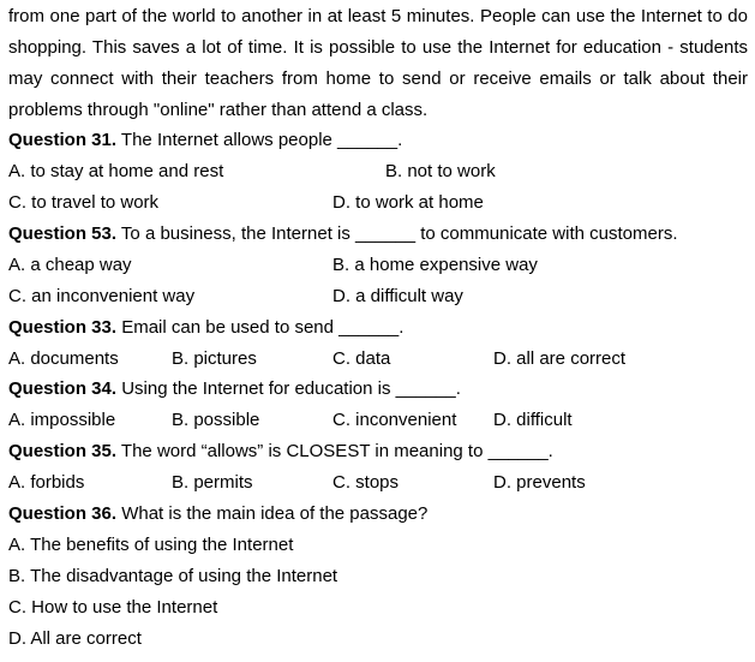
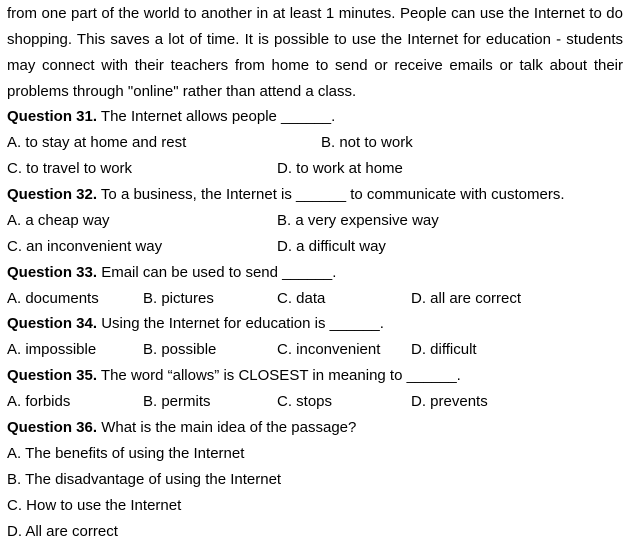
- from one part of the world to another in at least 5 minutes. People can use the Internet to do
+ from one part of the world to another in at least 1 minutes. People can use the Internet to do
  shopping. This saves a lot of time. It is possible to use the Internet for education - students
  may connect with their teachers from home to send or receive emails or talk about their
  problems through "online" rather than attend a class.
  Question 31. The Internet allows people ______.
  A. to stay at home and rest
  B. not to work
  C. to travel to work
  D. to work at home
- Question 53. To a business, the Internet is ______ to communicate with customers.
+ Question 32. To a business, the Internet is ______ to communicate with customers.
  A. a cheap way
- B. a home expensive way
+ B. a very expensive way
  C. an inconvenient way
  D. a difficult way
  Question 33. Email can be used to send ______.
  A. documents
  B. pictures
  C. data
  D. all are correct
  Question 34. Using the Internet for education is ______.
  A. impossible
  B. possible
  C. inconvenient
  D. difficult
  Question 35. The word “allows” is CLOSEST in meaning to ______.
  A. forbids
  B. permits
  C. stops
  D. prevents
  Question 36. What is the main idea of the passage?
  A. The benefits of using the Internet
  B. The disadvantage of using the Internet
  C. How to use the Internet
  D. All are correct
